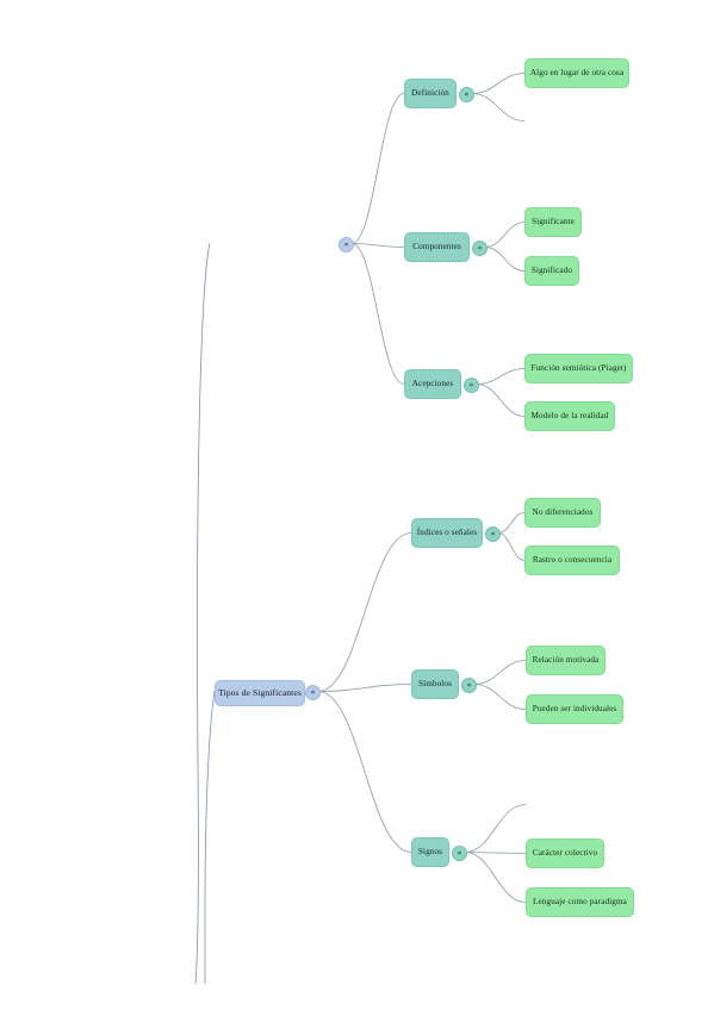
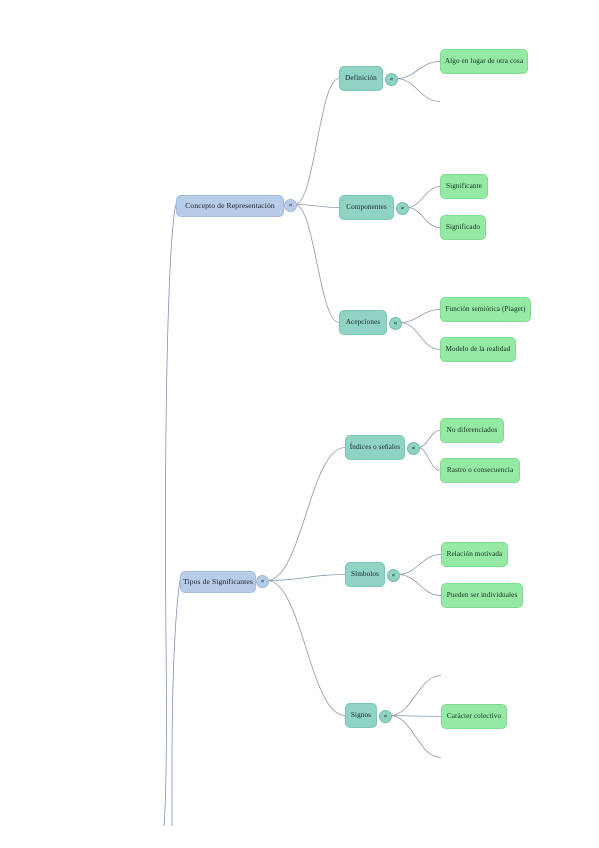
+ Concepto de Representación
  «
  Definición
  «
  Algo en lugar de otra cosa
  Componentes
  «
  Significante
  Significado
  Acepciones
  «
  Función semiótica (Piaget)
  Modelo de la realidad
  Tipos de Significantes
  «
  Índices o señales
  «
  No diferenciados
  Rastro o consecuencia
  Símbolos
  «
  Relación motivada
  Pueden ser individuales
  Signos
  «
  Carácter colectivo
- Lenguaje como paradigma
